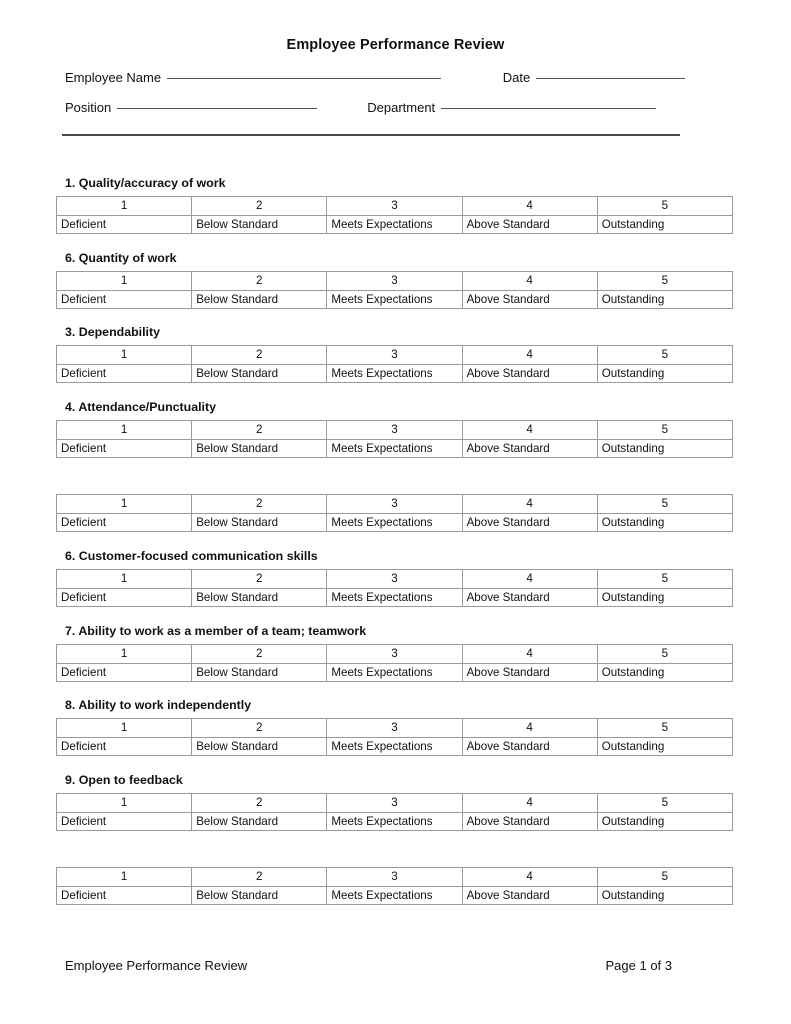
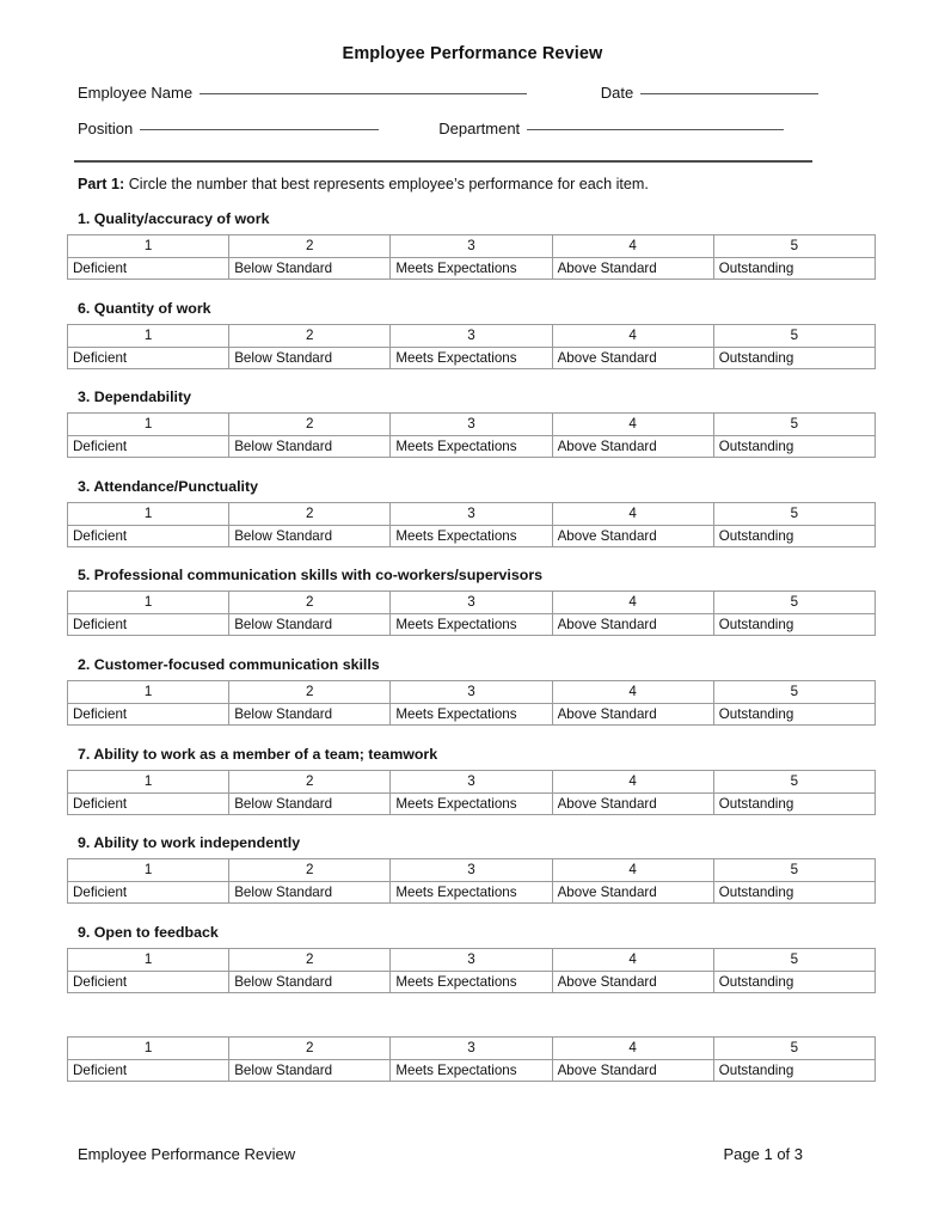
  Employee Performance Review
  Employee Name
  Date
  Position
  Department
+ Part 1: Circle the number that best represents employee’s performance for each item.
  1. Quality/accuracy of work
  1	2	3	4	5
  Deficient	Below Standard	Meets Expectations	Above Standard	Outstanding
  6. Quantity of work
  1	2	3	4	5
  Deficient	Below Standard	Meets Expectations	Above Standard	Outstanding
  3. Dependability
  1	2	3	4	5
  Deficient	Below Standard	Meets Expectations	Above Standard	Outstanding
- 4. Attendance/Punctuality
+ 3. Attendance/Punctuality
  1	2	3	4	5
  Deficient	Below Standard	Meets Expectations	Above Standard	Outstanding
+ 5. Professional communication skills with co-workers/supervisors
  1	2	3	4	5
  Deficient	Below Standard	Meets Expectations	Above Standard	Outstanding
- 6. Customer-focused communication skills
+ 2. Customer-focused communication skills
  1	2	3	4	5
  Deficient	Below Standard	Meets Expectations	Above Standard	Outstanding
  7. Ability to work as a member of a team; teamwork
  1	2	3	4	5
  Deficient	Below Standard	Meets Expectations	Above Standard	Outstanding
- 8. Ability to work independently
+ 9. Ability to work independently
  1	2	3	4	5
  Deficient	Below Standard	Meets Expectations	Above Standard	Outstanding
  9. Open to feedback
  1	2	3	4	5
  Deficient	Below Standard	Meets Expectations	Above Standard	Outstanding
  1	2	3	4	5
  Deficient	Below Standard	Meets Expectations	Above Standard	Outstanding
  Employee Performance Review
  Page 1 of 3
